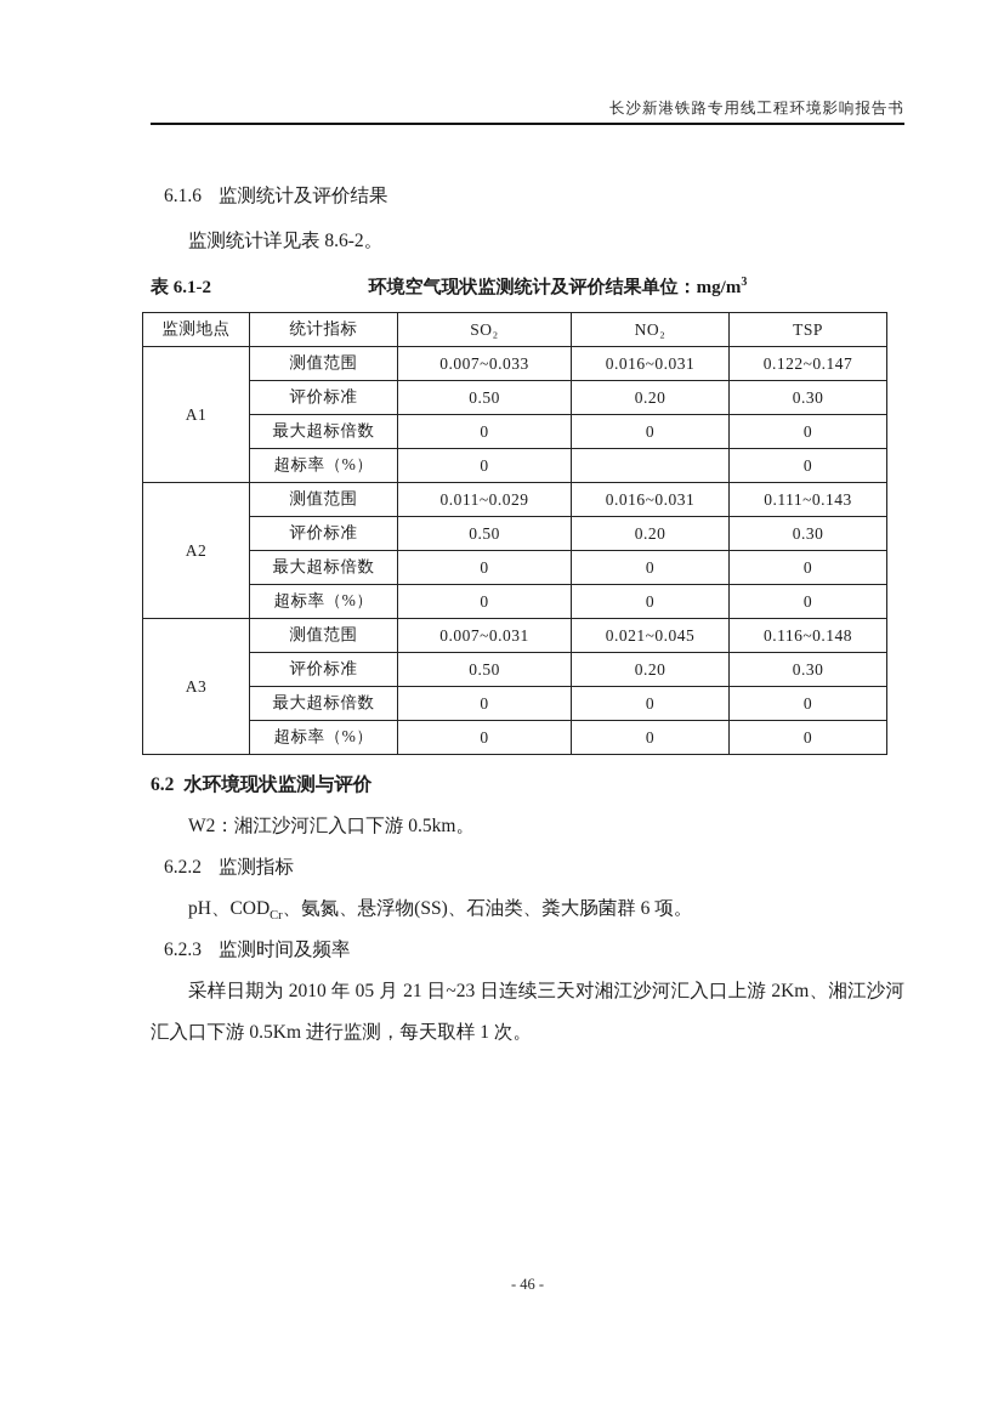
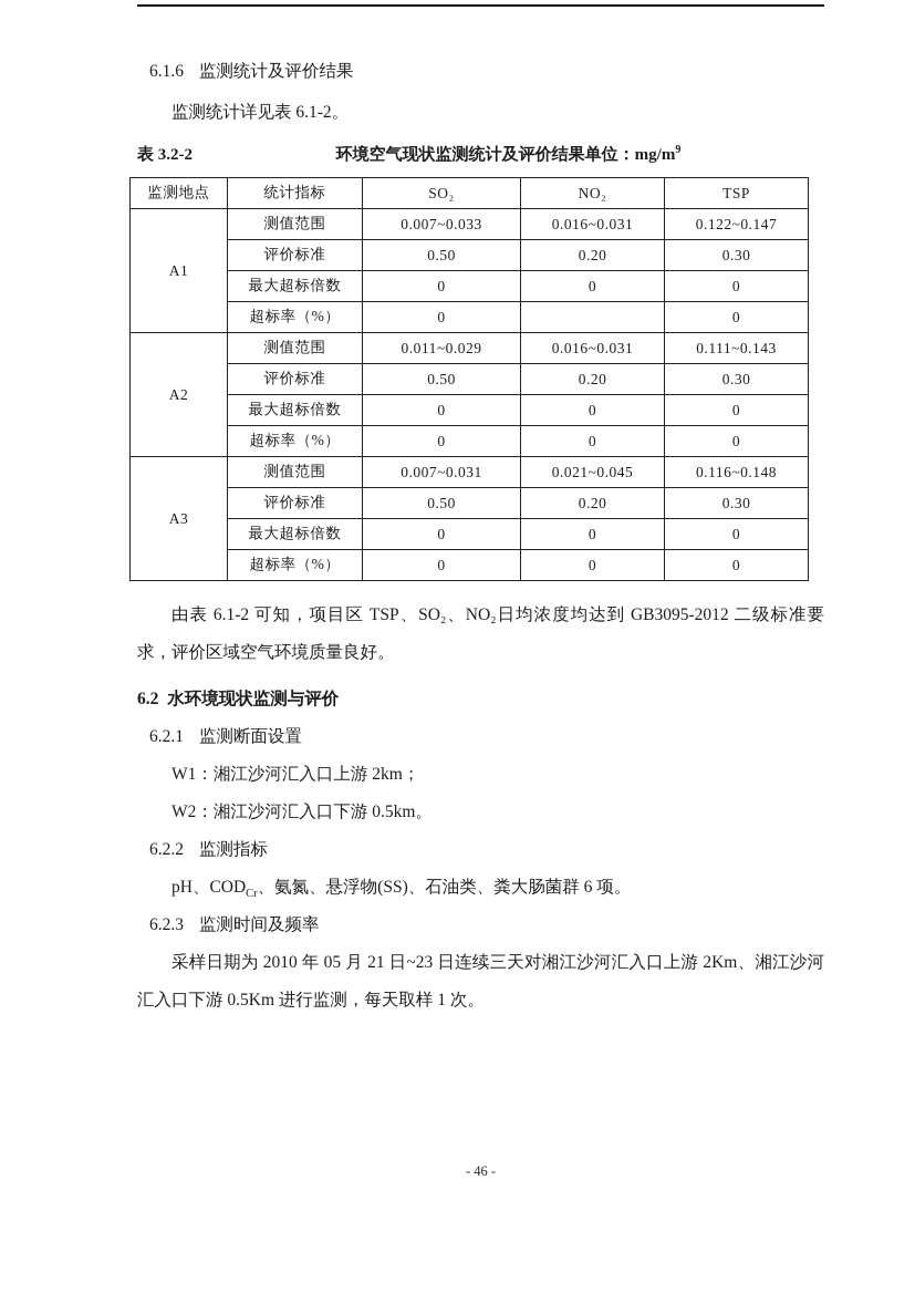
- 长沙新港铁路专用线工程环境影响报告书
  6.1.6 监测统计及评价结果
- 监测统计详见表 8.6-2。
+ 监测统计详见表 6.1-2。
- 表 6.1-2
+ 表 3.2-2
- 环境空气现状监测统计及评价结果单位：mg/m3
+ 环境空气现状监测统计及评价结果单位：mg/m9
  监测地点	统计指标	SO₂	NO₂	TSP
  A1	测值范围	0.007~0.033	0.016~0.031	0.122~0.147
  评价标准	0.50	0.20	0.30
  最大超标倍数	0	0	0
  超标率（%）	0		0
  A2	测值范围	0.011~0.029	0.016~0.031	0.111~0.143
  评价标准	0.50	0.20	0.30
  最大超标倍数	0	0	0
  超标率（%）	0	0	0
  A3	测值范围	0.007~0.031	0.021~0.045	0.116~0.148
  评价标准	0.50	0.20	0.30
  最大超标倍数	0	0	0
  超标率（%）	0	0	0
+ 由表 6.1-2 可知，项目区 TSP、SO₂、NO₂日均浓度均达到 GB3095-2012 二级标准要求，评价区域空气环境质量良好。
  6.2 水环境现状监测与评价
+ 6.2.1 监测断面设置
+ W1：湘江沙河汇入口上游 2km；
  W2：湘江沙河汇入口下游 0.5km。
  6.2.2 监测指标
  pH、CODCr、氨氮、悬浮物(SS)、石油类、粪大肠菌群 6 项。
  6.2.3 监测时间及频率
  采样日期为 2010 年 05 月 21 日~23 日连续三天对湘江沙河汇入口上游 2Km、湘江沙河汇入口下游 0.5Km 进行监测，每天取样 1 次。
  - 46 -
